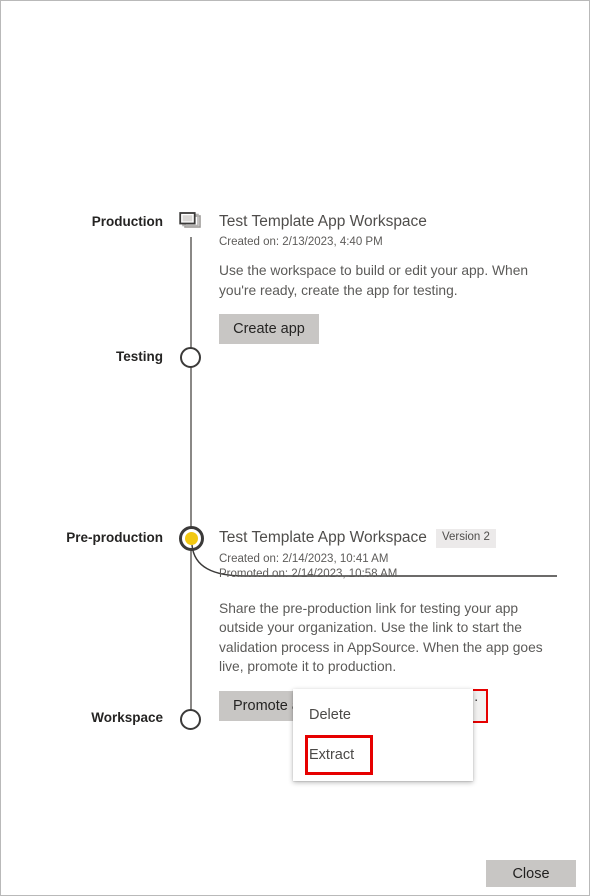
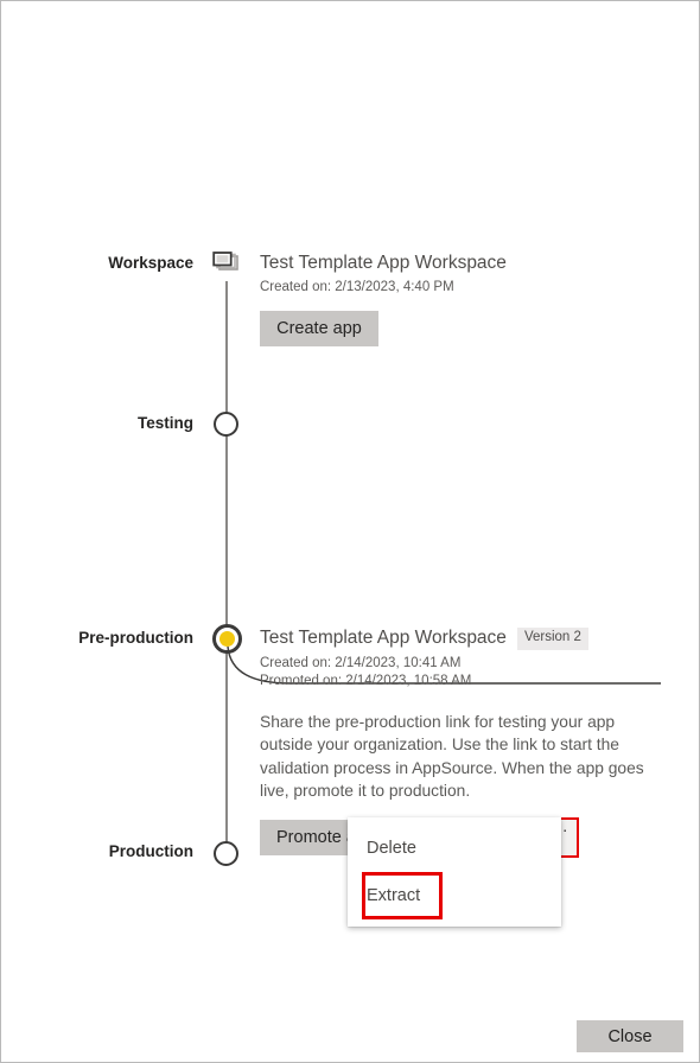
- Production
+ Workspace
  Testing
  Pre-production
- Workspace
+ Production
  Test Template App Workspace
  Created on: 2/13/2023, 4:40 PM
- Use the workspace to build or edit your app. When you're ready, create the app for testing.
  Create app
  Test Template App Workspace
  Version 2
  Created on: 2/14/2023, 10:41 AM
  Promoted on: 2/14/2023, 10:58 AM
  Share the pre-production link for testing your app outside your organization. Use the link to start the validation process in AppSource. When the app goes live, promote it to production.
  Promote
  Delete
  Extract
  Close
